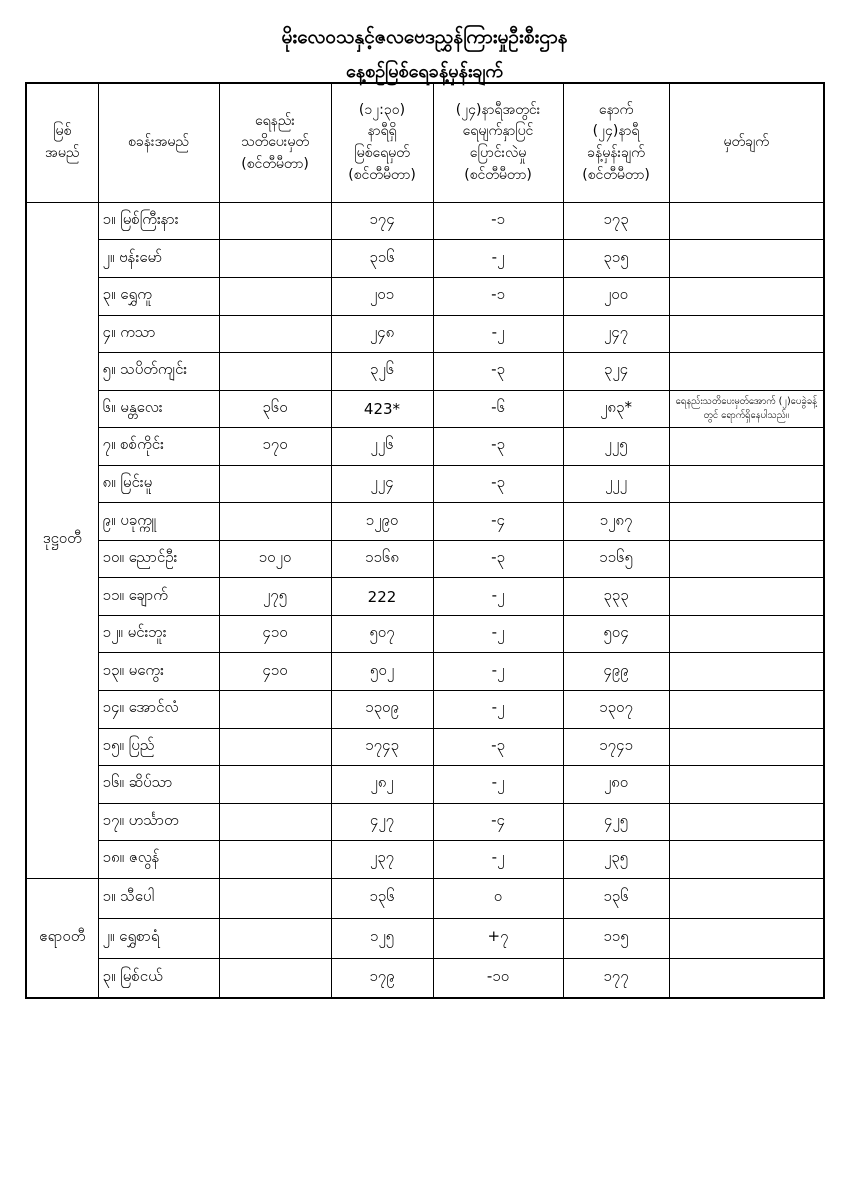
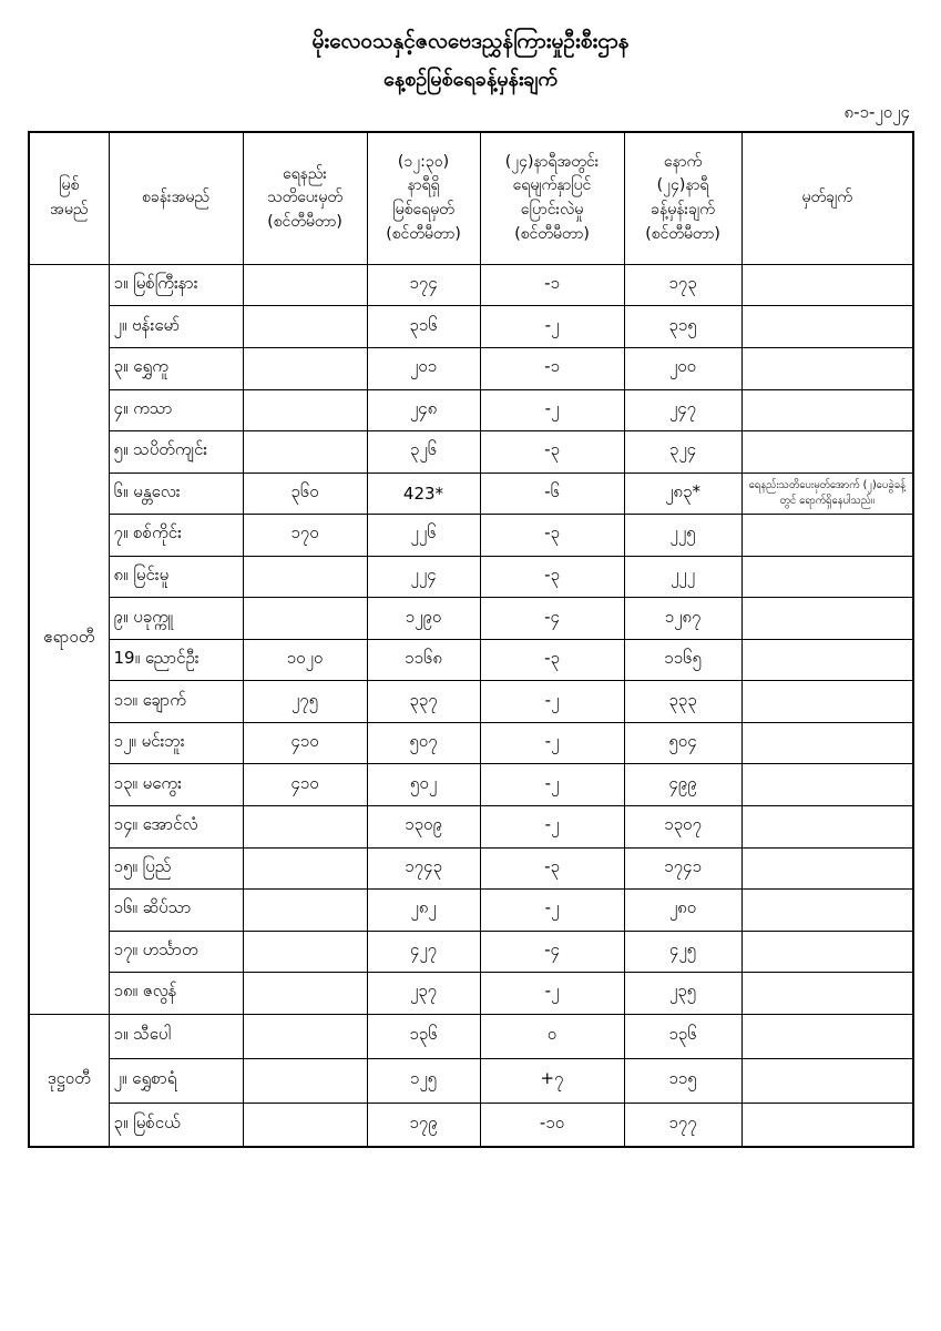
  မိုးလေဝသနှင့်ဇလဗေဒညွှန်ကြားမှုဦးစီးဌာန
  နေ့စဉ်မြစ်ရေခန့်မှန်းချက်
+ ၈-၁-၂၀၂၄
  မြစ် အမည်	စခန်းအမည်	ရေနည်း သတိပေးမှတ် (စင်တီမီတာ)	(၁၂:၃၀) နာရီရှိ မြစ်ရေမှတ် (စင်တီမီတာ)	(၂၄)နာရီအတွင်း ရေမျက်နှာပြင် ပြောင်းလဲမှု (စင်တီမီတာ)	နောက် (၂၄)နာရီ ခန့်မှန်းချက် (စင်တီမီတာ)	မှတ်ချက်
- ဒုဋ္ဌဝတီ	၁။ မြစ်ကြီးနား		၁၇၄	-၁	၁၇၃
+ ဧရာဝတီ	၁။ မြစ်ကြီးနား		၁၇၄	-၁	၁၇၃
  ၂။ ဗန်းမော်		၃၁၆	-၂	၃၁၅
  ၃။ ရွှေကူ		၂၀၁	-၁	၂၀၀
  ၄။ ကသာ		၂၄၈	-၂	၂၄၇
  ၅။ သပိတ်ကျင်း		၃၂၆	-၃	၃၂၄
  ၆။ မန္တလေး	၃၆၀	423*	-၆	၂၈၃*	ရေနည်းသတိပေးမှတ်အောက် (၂)ပေခွဲခန့်တွင် ရောက်ရှိနေပါသည်။
  ၇။ စစ်ကိုင်း	၁၇၀	၂၂၆	-၃	၂၂၅
  ၈။ မြင်းမူ		၂၂၄	-၃	၂၂၂
  ၉။ ပခုက္ကူ		၁၂၉၀	-၄	၁၂၈၇
- ၁၀။ ညောင်ဦး	၁၀၂၀	၁၁၆၈	-၃	၁၁၆၅
+ 19။ ညောင်ဦး	၁၀၂၀	၁၁၆၈	-၃	၁၁၆၅
- ၁၁။ ချောက်	၂၇၅	222	-၂	၃၃၃
+ ၁၁။ ချောက်	၂၇၅	၃၃၇	-၂	၃၃၃
  ၁၂။ မင်းဘူး	၄၁၀	၅၀၇	-၂	၅၀၄
  ၁၃။ မကွေး	၄၁၀	၅၀၂	-၂	၄၉၉
  ၁၄။ အောင်လံ		၁၃၀၉	-၂	၁၃၀၇
  ၁၅။ ပြည်		၁၇၄၃	-၃	၁၇၄၁
  ၁၆။ ဆိပ်သာ		၂၈၂	-၂	၂၈၀
  ၁၇။ ဟင်္သာတ		၄၂၇	-၄	၄၂၅
  ၁၈။ ဇလွန်		၂၃၇	-၂	၂၃၅
- ဧရာဝတီ	၁။ သီပေါ		၁၃၆	၀	၁၃၆
+ ဒုဋ္ဌဝတီ	၁။ သီပေါ		၁၃၆	၀	၁၃၆
  ၂။ ရွှေစာရံ		၁၂၅	+၇	၁၁၅
  ၃။ မြစ်ငယ်		၁၇၉	-၁၀	၁၇၇
